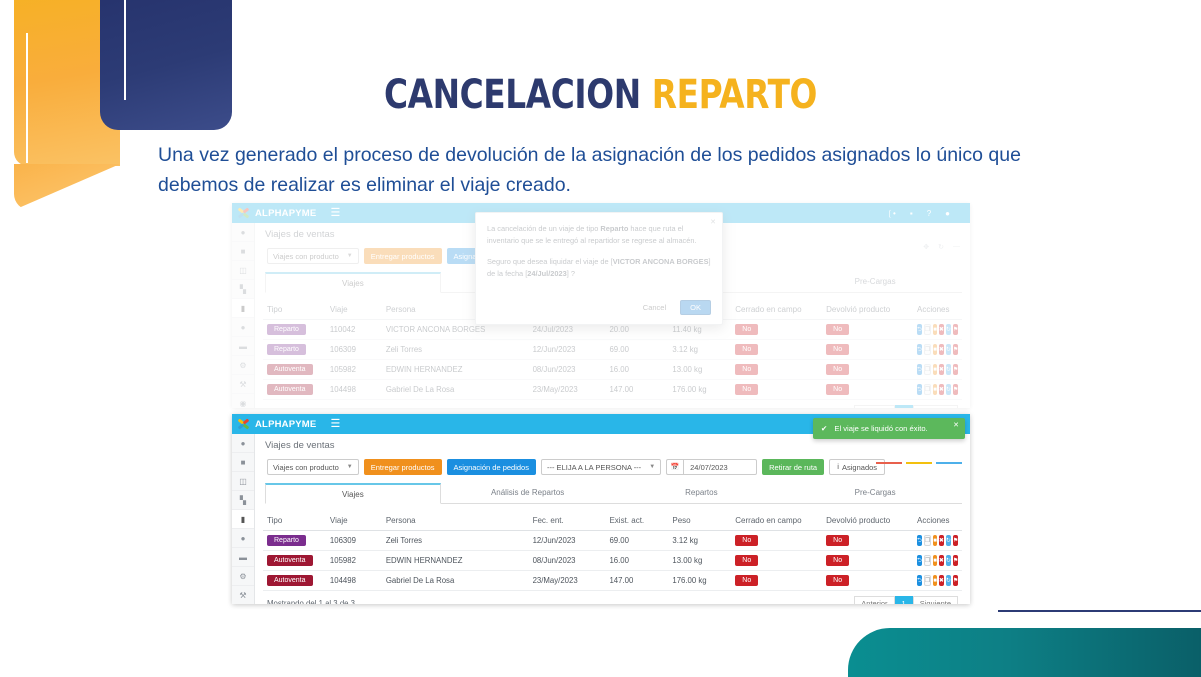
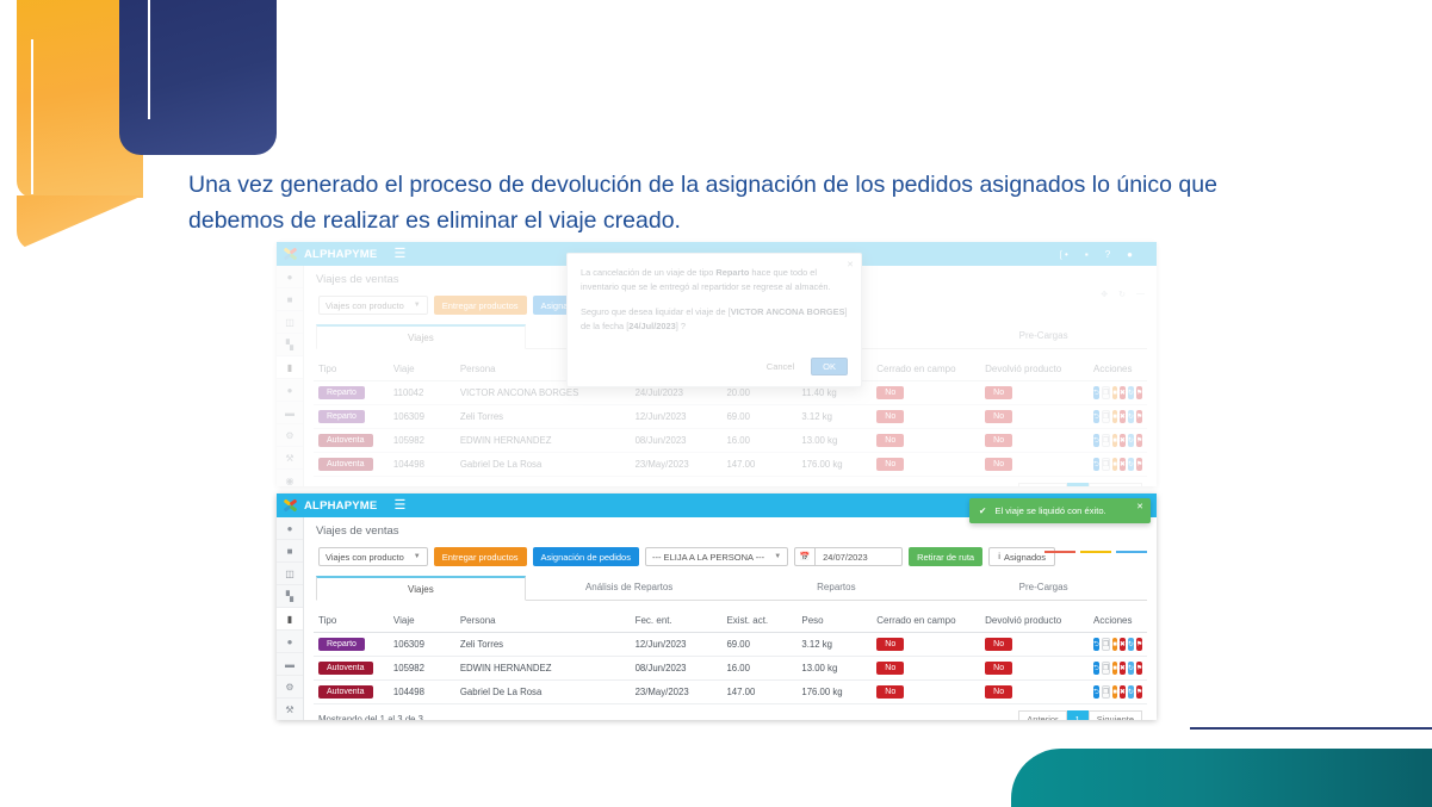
- CANCELACION REPARTO
  Una vez generado el proceso de devolución de la asignación de los pedidos asignados lo único que debemos de realizar es eliminar el viaje creado.
  ALPHAPYME
  ☰
  ❲•
  ▪
  ?
  ●
  ●
  ■
  ▚
  ▮
  ●
  ▬
  ⚙
  ⚒
  ◉
  Viajes de ventas
  Viajes con producto
  Entregar productos
  Asignación de pedidos
  Viajes
  Pre-Cargas
  Tipo	Viaje	Persona		Exist. act.	Peso	Cerrado en campo	Devolvió producto	Acciones
  	110042	VICTOR ANCONA BORGES	24/Jul/2023	20.00	11.40 kg
  	104498	Gabriel De La Rosa	23/May/2023	147.00	176.00 kg
- La cancelación de un viaje de tipo Reparto hace que ruta el inventario que se le entregó al repartidor se regrese al almacén.
+ La cancelación de un viaje de tipo Reparto hace que todo el inventario que se le entregó al repartidor se regrese al almacén.
  Seguro que desea liquidar el viaje de [VICTOR ANCONA BORGES] de la fecha [24/Jul/2023] ?
  Cancel
  OK
  ALPHAPYME
  ☰
  ✔
  El viaje se liquidó con éxito.
  ●
  ■
  ◫
  ▚
  ▮
  ●
  ▬
  ⚙
  ⚒
  Viajes de ventas
  Viajes con producto
  Entregar productos
  Asignación de pedidos
  --- ELIJA A LA PERSONA ---
  24/07/2023
  Retirar de ruta
  ℹ
  Asignados
  Viajes
  Análisis de Repartos
  Repartos
  Pre-Cargas
  Tipo	Viaje	Persona	Fec. ent.	Exist. act.	Peso	Cerrado en campo	Devolvió producto	Acciones
  	104498	Gabriel De La Rosa	23/May/2023	147.00	176.00 kg
  Mostrando del 1 al 3 de 3
  Anterior
  1
  Siguiente
